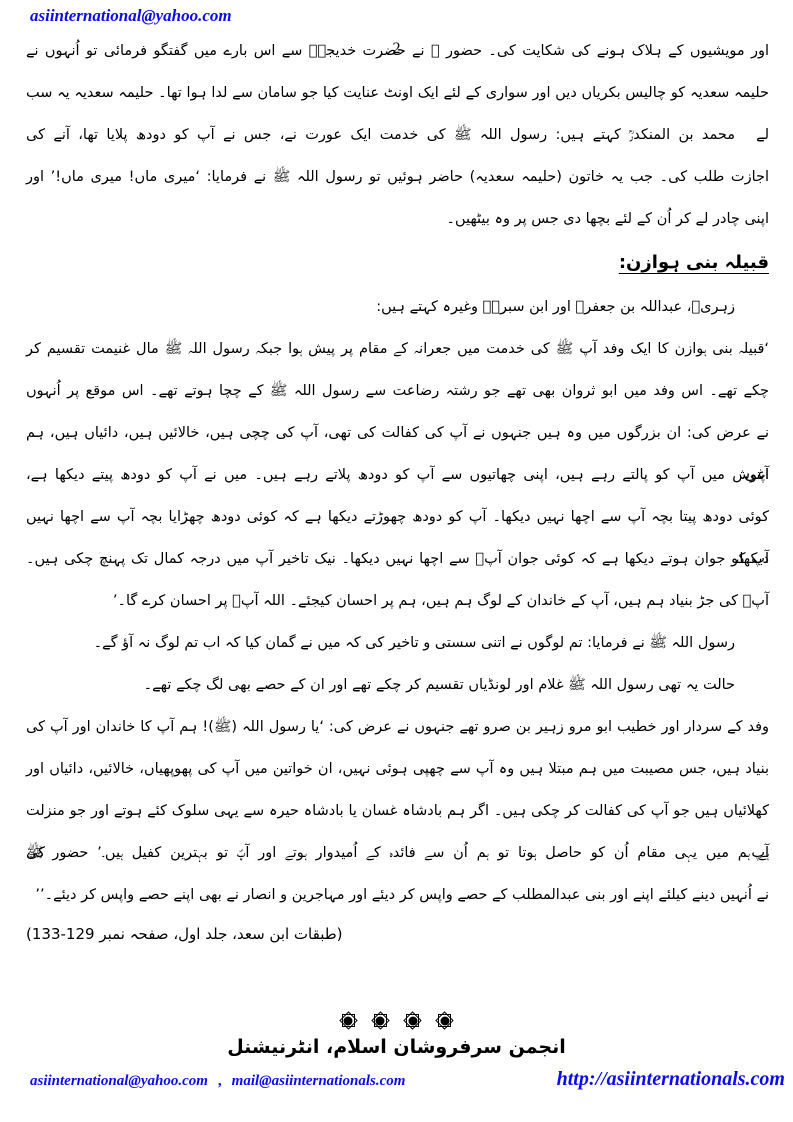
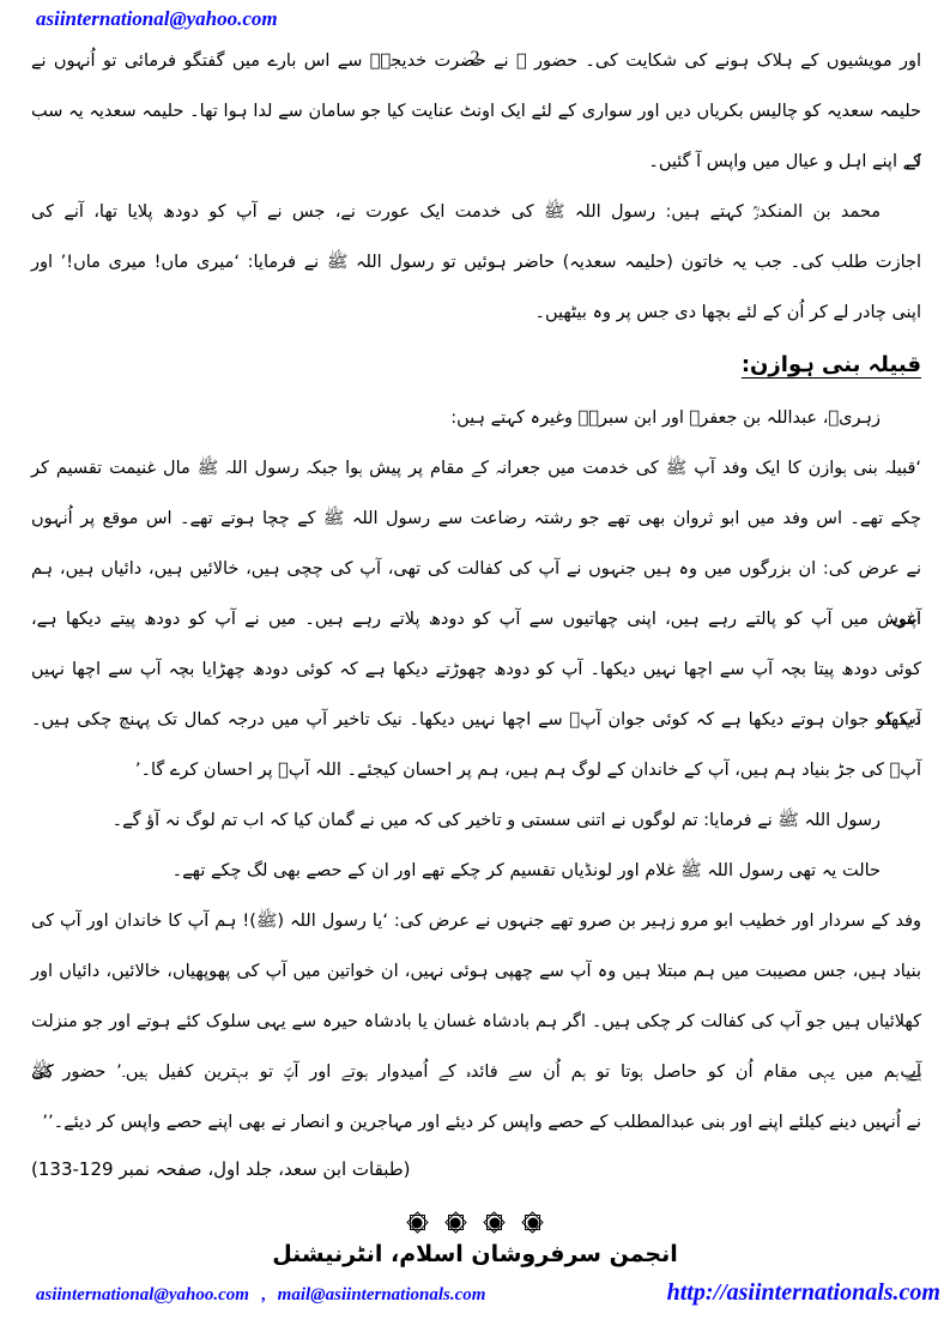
  asiinternational@yahoo.com
  2
  اور مویشیوں کے ہلاک ہونے کی شکایت کی۔ حضور ﷺ نے حضرت خدیجہؓ سے اس بارے میں گفتگو فرمائی تو اُنہوں نے
  حلیمہ سعدیہ کو چالیس بکریاں دیں اور سواری کے لئے ایک اونٹ عنایت کیا جو سامان سے لدا ہوا تھا۔ حلیمہ سعدیہ یہ سب لے
+ کے اپنے اہل و عیال میں واپس آ گئیں۔
  محمد بن المنکدرؒ کہتے ہیں: رسول اللہ ﷺ کی خدمت ایک عورت نے، جس نے آپ کو دودھ پلایا تھا، آنے کی
  اجازت طلب کی۔ جب یہ خاتون (حلیمہ سعدیہ) حاضر ہوئیں تو رسول اللہ ﷺ نے فرمایا: ‘میری ماں! میری ماں!’ اور
  اپنی چادر لے کر اُن کے لئے بچھا دی جس پر وہ بیٹھیں۔
  قبیلہ بنی ہوازن:
  زہریؒ، عبداللہ بن جعفرؓ اور ابن سبرہؓ وغیرہ کہتے ہیں:
  ‘قبیلہ بنی ہوازن کا ایک وفد آپ ﷺ کی خدمت میں جعرانہ کے مقام پر پیش ہوا جبکہ رسول اللہ ﷺ مال غنیمت تقسیم کر
  چکے تھے۔ اس وفد میں ابو ثروان بھی تھے جو رشتہ رضاعت سے رسول اللہ ﷺ کے چچا ہوتے تھے۔ اس موقع پر اُنہوں
  نے عرض کی: ان بزرگوں میں وہ ہیں جنہوں نے آپ کی کفالت کی تھی، آپ کی چچی ہیں، خالائیں ہیں، دائیاں ہیں، ہم اپنی
  آغوش میں آپ کو پالتے رہے ہیں، اپنی چھاتیوں سے آپ کو دودھ پلاتے رہے ہیں۔ میں نے آپ کو دودھ پیتے دیکھا ہے،
  کوئی دودھ پیتا بچہ آپ سے اچھا نہیں دیکھا۔ آپ کو دودھ چھوڑتے دیکھا ہے کہ کوئی دودھ چھڑایا بچہ آپ سے اچھا نہیں دیکھا،
  آپ کو جوان ہوتے دیکھا ہے کہ کوئی جوان آپؐ سے اچھا نہیں دیکھا۔ نیک تاخیر آپ میں درجہ کمال تک پہنچ چکی ہیں۔
  آپؐ کی جڑ بنیاد ہم ہیں، آپ کے خاندان کے لوگ ہم ہیں، ہم پر احسان کیجئے۔ اللہ آپؐ پر احسان کرے گا۔’
  رسول اللہ ﷺ نے فرمایا: تم لوگوں نے اتنی سستی و تاخیر کی کہ میں نے گمان کیا کہ اب تم لوگ نہ آؤ گے۔
  حالت یہ تھی رسول اللہ ﷺ غلام اور لونڈیاں تقسیم کر چکے تھے اور ان کے حصے بھی لگ چکے تھے۔
  وفد کے سردار اور خطیب ابو مرو زہیر بن صرو تھے جنہوں نے عرض کی: ‘یا رسول اللہ (ﷺ)! ہم آپ کا خاندان اور آپ کی
  بنیاد ہیں، جس مصیبت میں ہم مبتلا ہیں وہ آپ سے چھپی ہوئی نہیں، ان خواتین میں آپ کی پھوپھیاں، خالائیں، دائیاں اور
  کھلائیاں ہیں جو آپ کی کفالت کر چکی ہیں۔ اگر ہم بادشاہ غسان یا بادشاہ حیرہ سے یہی سلوک کئے ہوتے اور جو منزلت آپ کی
  ہے ہم میں یہی مقام اُن کو حاصل ہوتا تو ہم اُن سے فائدہ کے اُمیدوار ہوتے اور آپؐ تو بہترین کفیل ہیں۔’ حضور ﷺ
  نے اُنہیں دینے کیلئے اپنے اور بنی عبدالمطلب کے حصے واپس کر دیئے اور مہاجرین و انصار نے بھی اپنے حصے واپس کر دیئے۔’’
  (طبقات ابن سعد، جلد اول، صفحہ نمبر 129‏-133)
  انجمن سرفروشان اسلام، انٹرنیشنل
  asiinternational@yahoo.com , mail@asiinternationals.com
  http://asiinternationals.com
